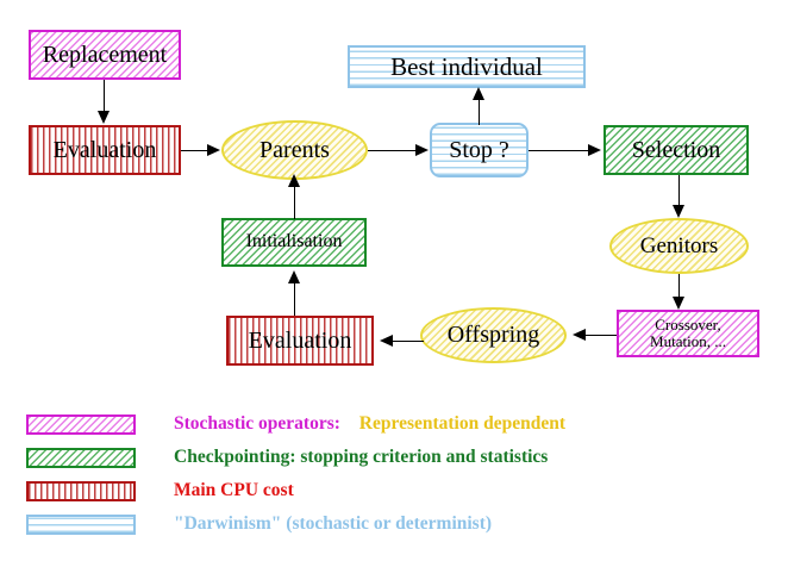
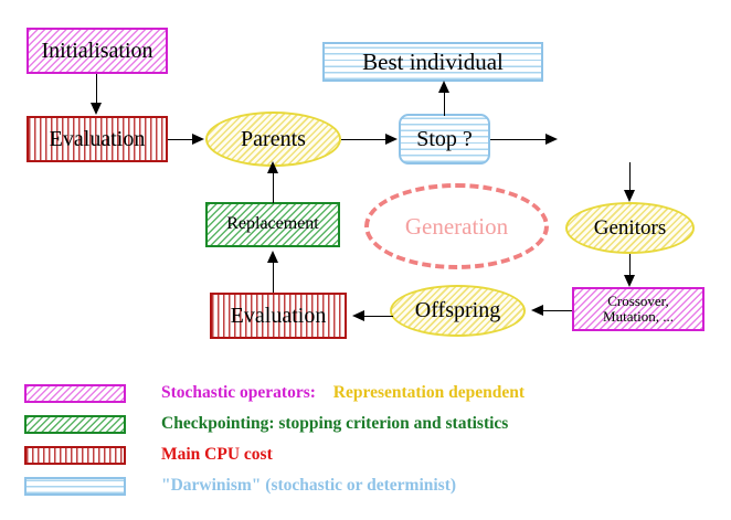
- Replacement
+ Initialisation
  Evaluation
  Parents
  Best individual
  Stop ?
- Selection
  Genitors
  Crossover,
  Mutation, ...
  Offspring
  Evaluation
- Initialisation
+ Replacement
+ Generation
  Stochastic operators: Representation dependent
  Checkpointing: stopping criterion and statistics
  Main CPU cost
  "Darwinism" (stochastic or determinist)
